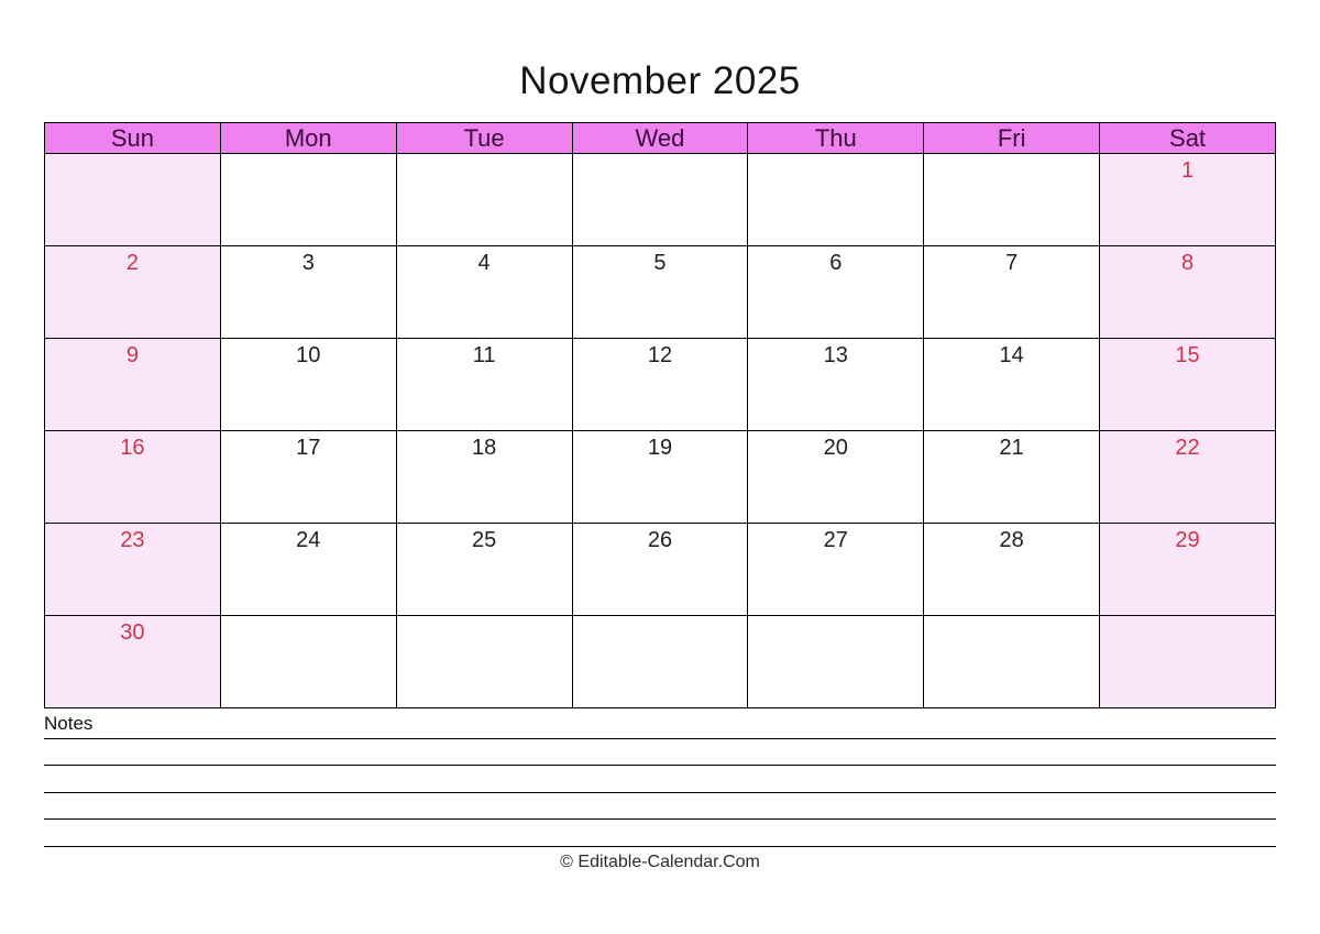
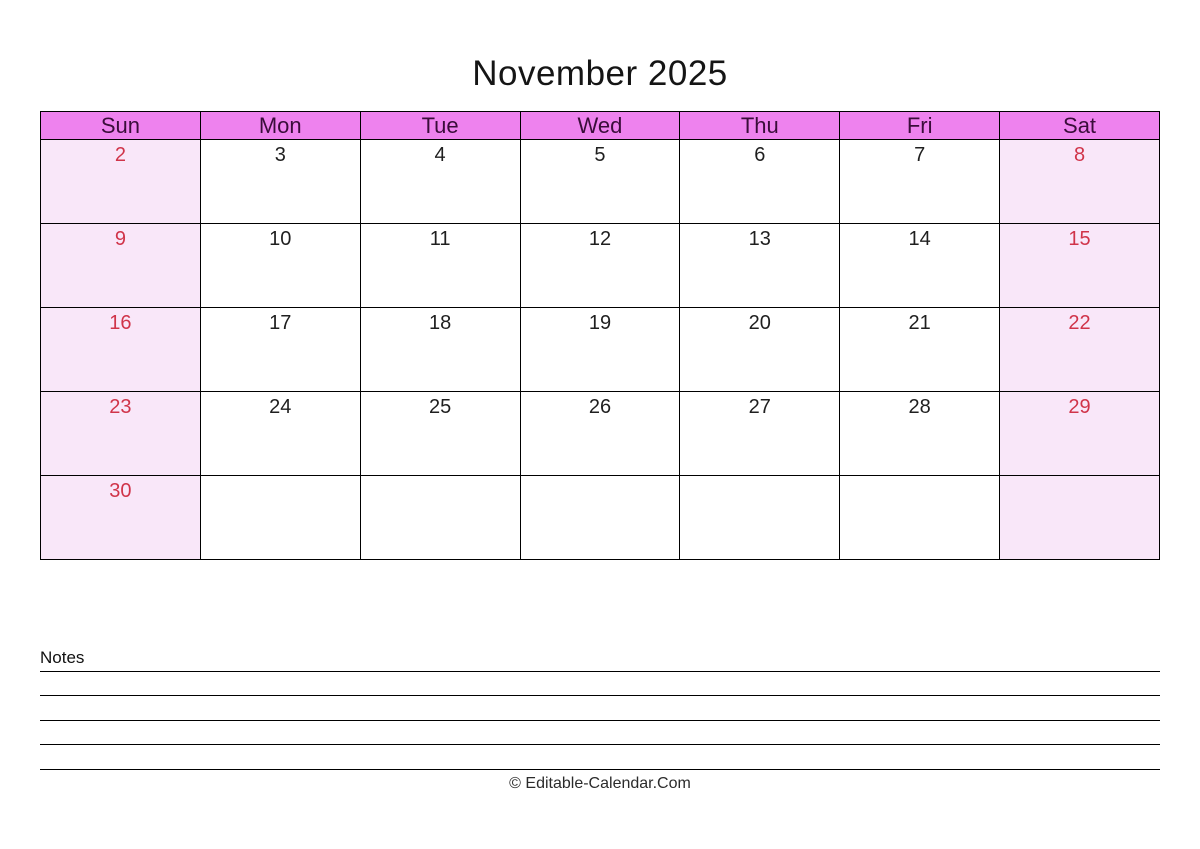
  November 2025
  Sun	Mon	Tue	Wed	Thu	Fri	Sat
- 						1
  2	3	4	5	6	7	8
  9	10	11	12	13	14	15
  16	17	18	19	20	21	22
  23	24	25	26	27	28	29
  30
  Notes
  © Editable-Calendar.Com
